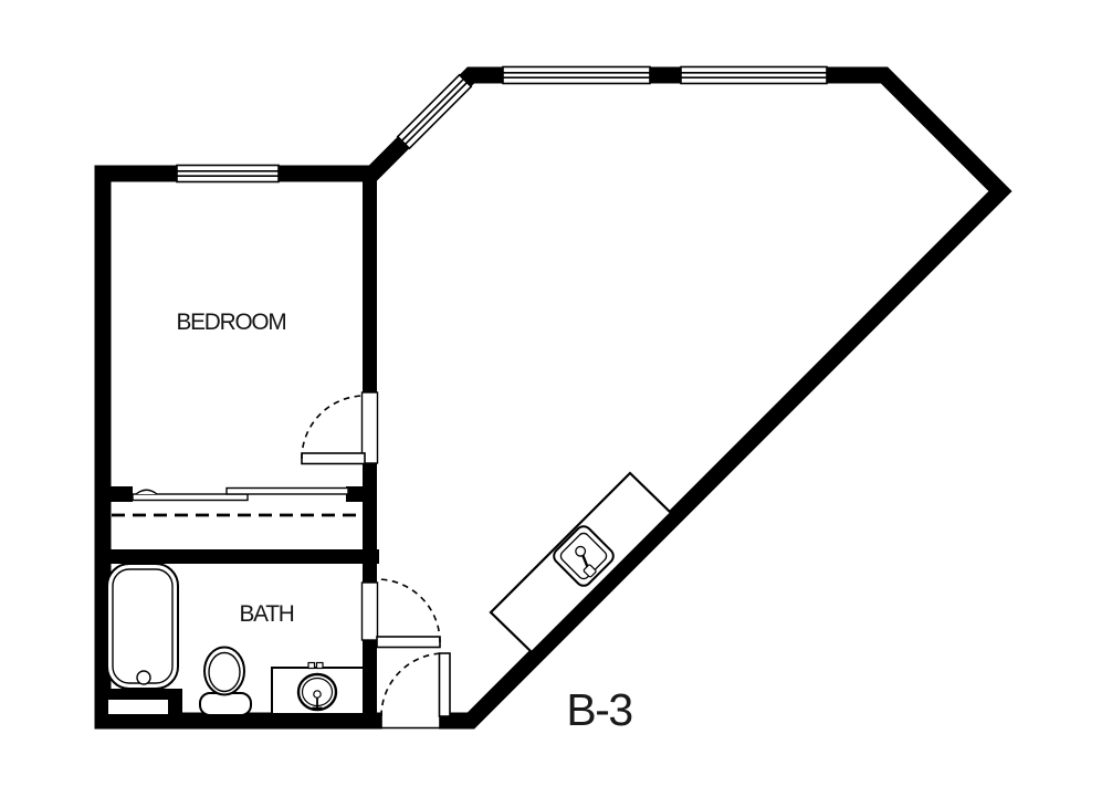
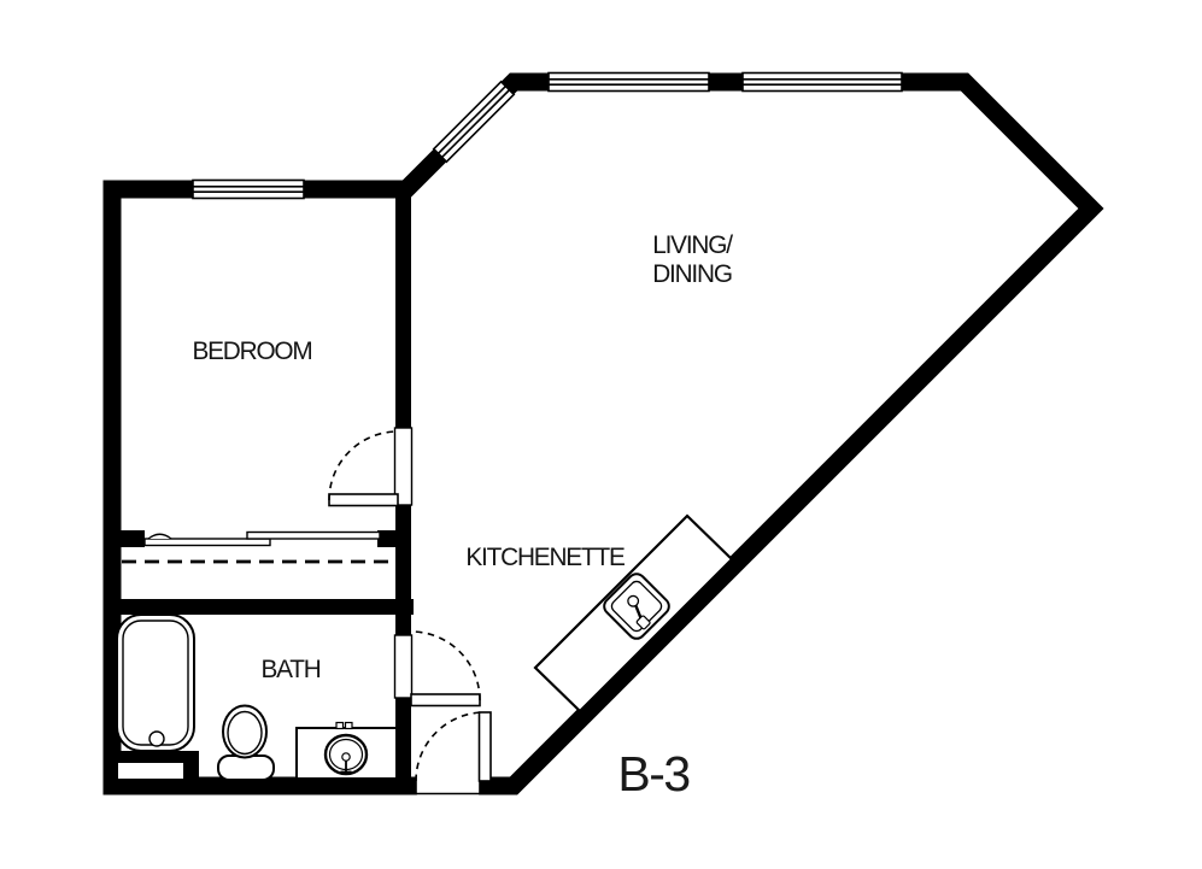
  BEDROOM
+ LIVING/
+ DINING
+ KITCHENETTE
  BATH
  B-3
